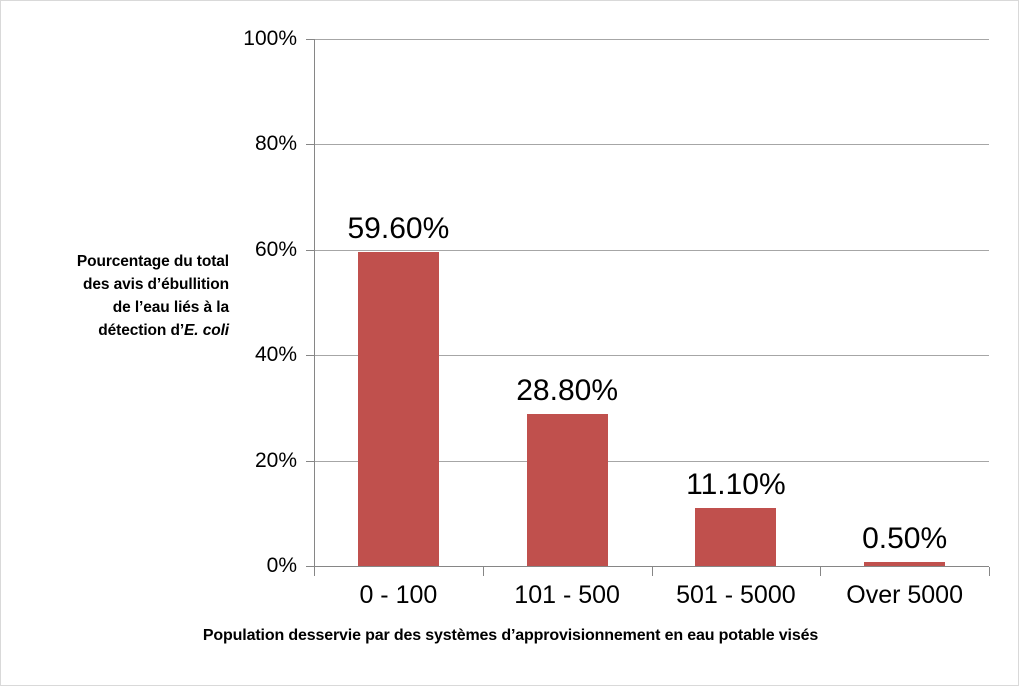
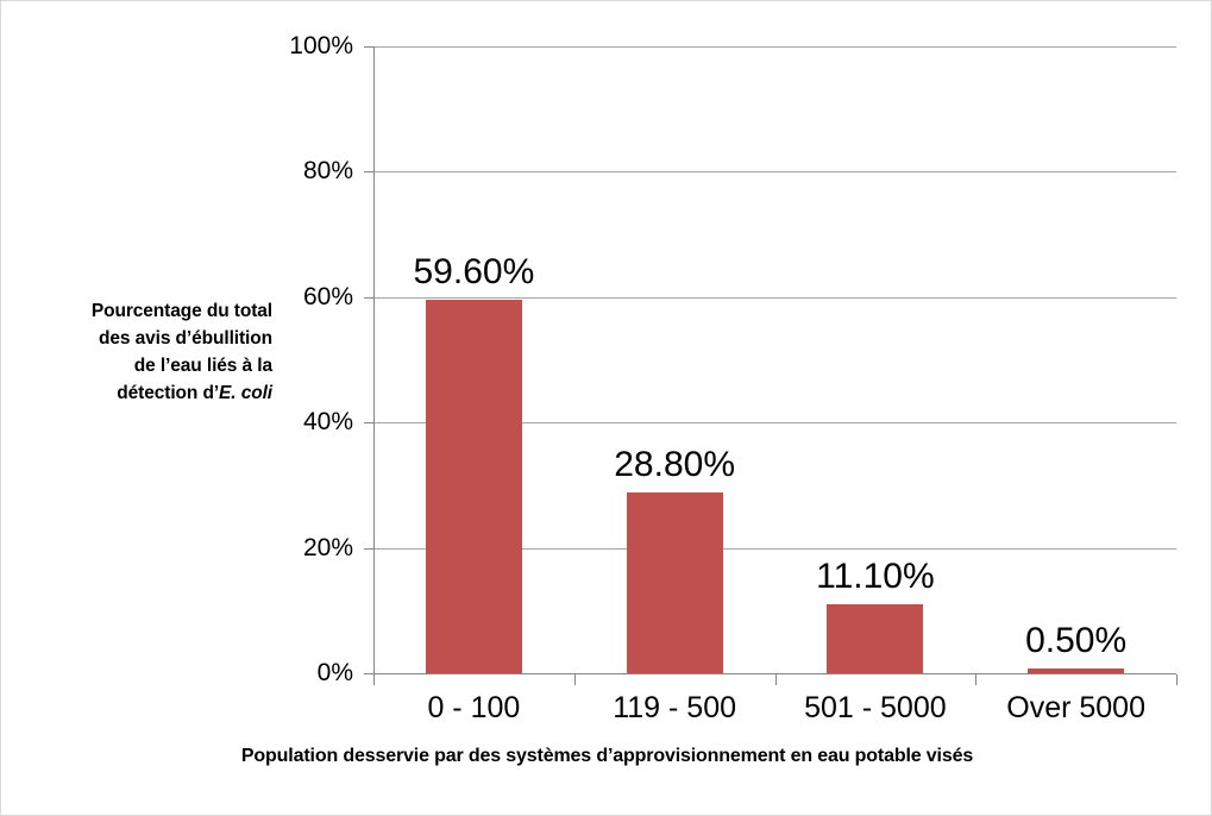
  Pourcentage du total
  des avis d’ébullition
  de l’eau liés à la
  détection d’E. coli
  100%
  80%
  60%
  40%
  20%
  0%
  59.60%
  28.80%
  11.10%
  0.50%
  0 - 100
- 101 - 500
+ 119 - 500
  501 - 5000
  Over 5000
  Population desservie par des systèmes d’approvisionnement en eau potable visés
